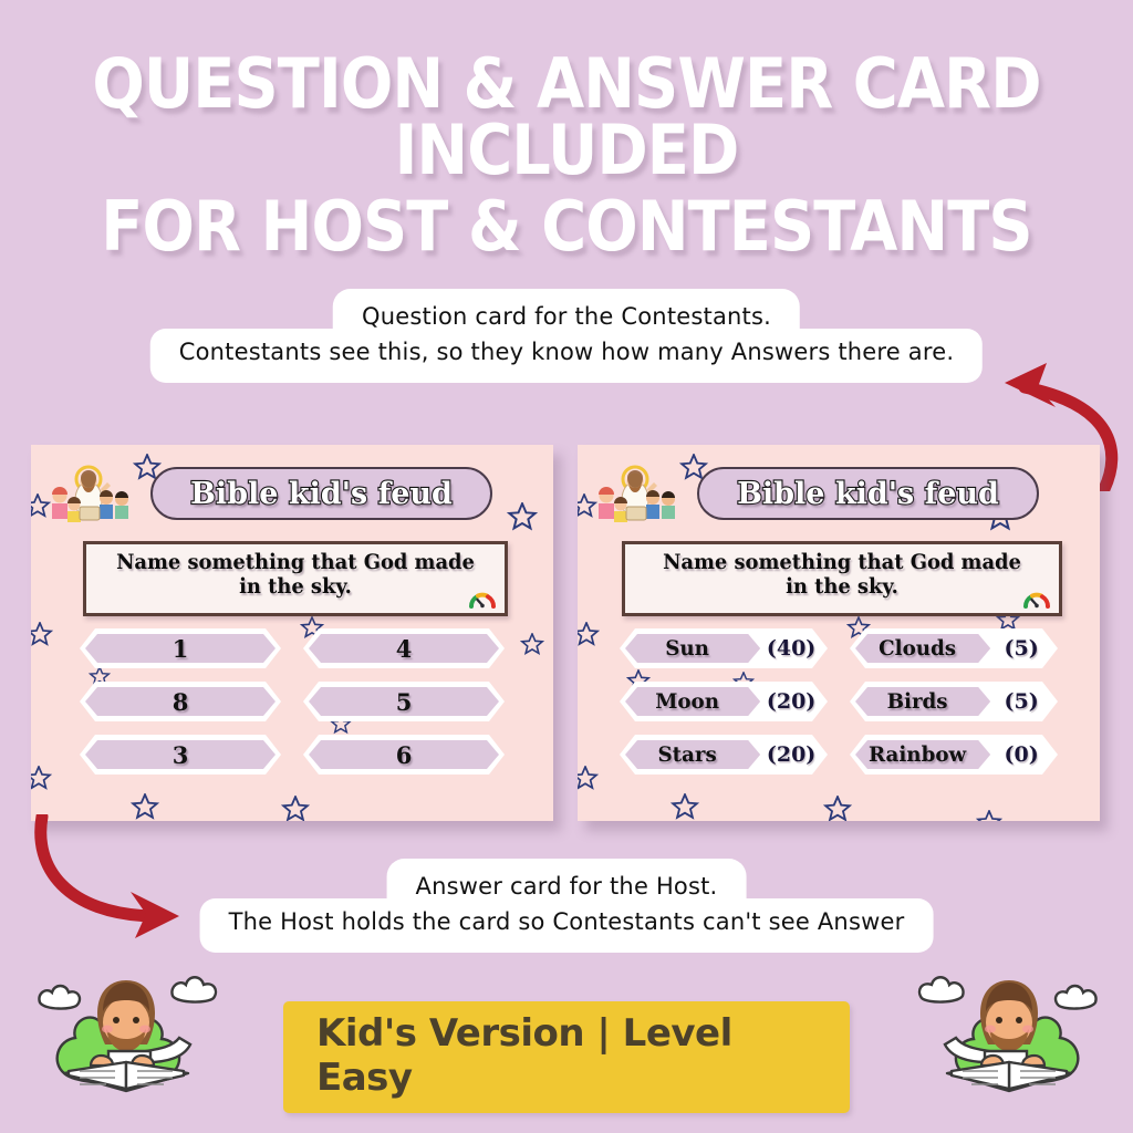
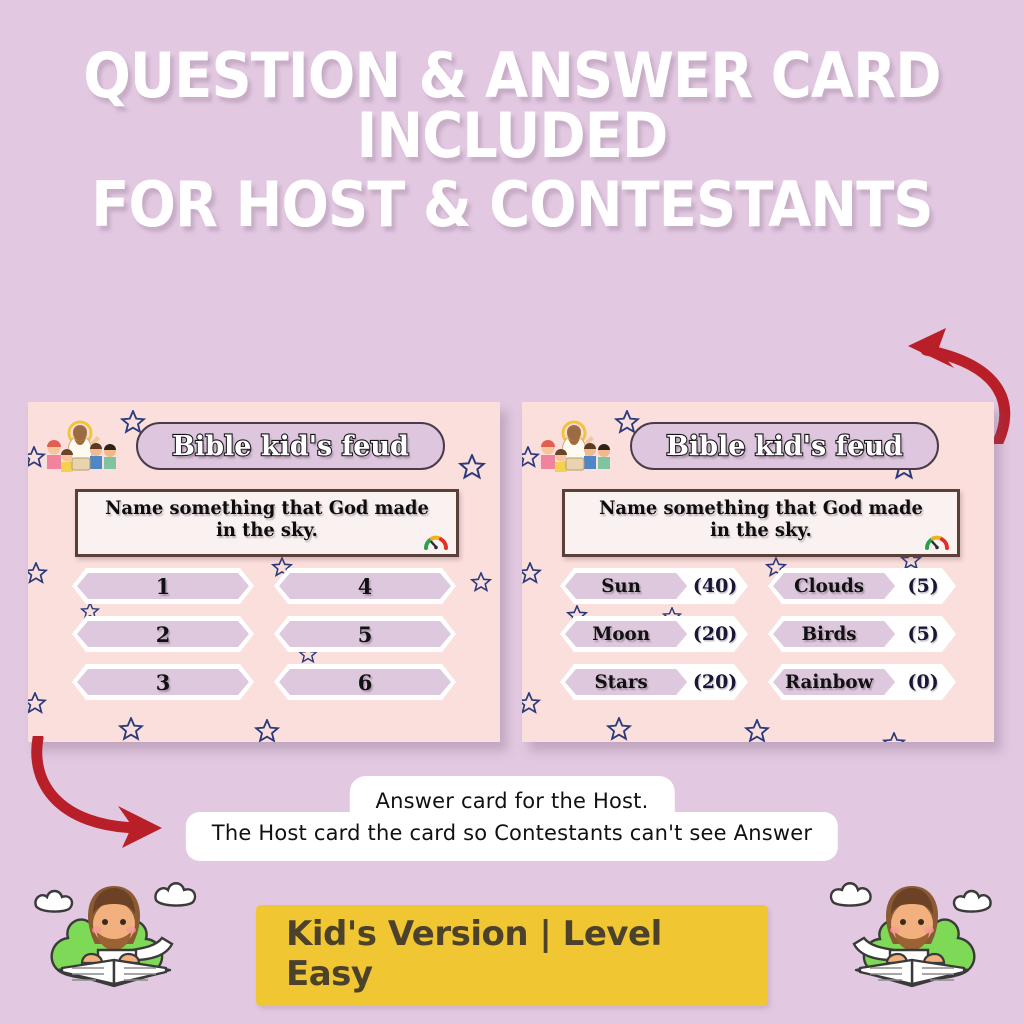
  QUESTION & ANSWER CARD INCLUDED
  FOR HOST & CONTESTANTS
- Question card for the Contestants.
- Contestants see this, so they know how many Answers there are.
  Bible kid's feud
  Name something that God made in the sky.
  1
  4
- 8
+ 2
  5
  3
  6
  Bible kid's feud
  Name something that God made in the sky.
  Sun
  (40)
  Clouds
  (5)
  Moon
  (20)
  Birds
  (5)
  Stars
  (20)
  Rainbow
  (0)
  Answer card for the Host.
- The Host holds the card so Contestants can't see Answer
+ The Host card the card so Contestants can't see Answer
  Kid's Version | Level Easy
